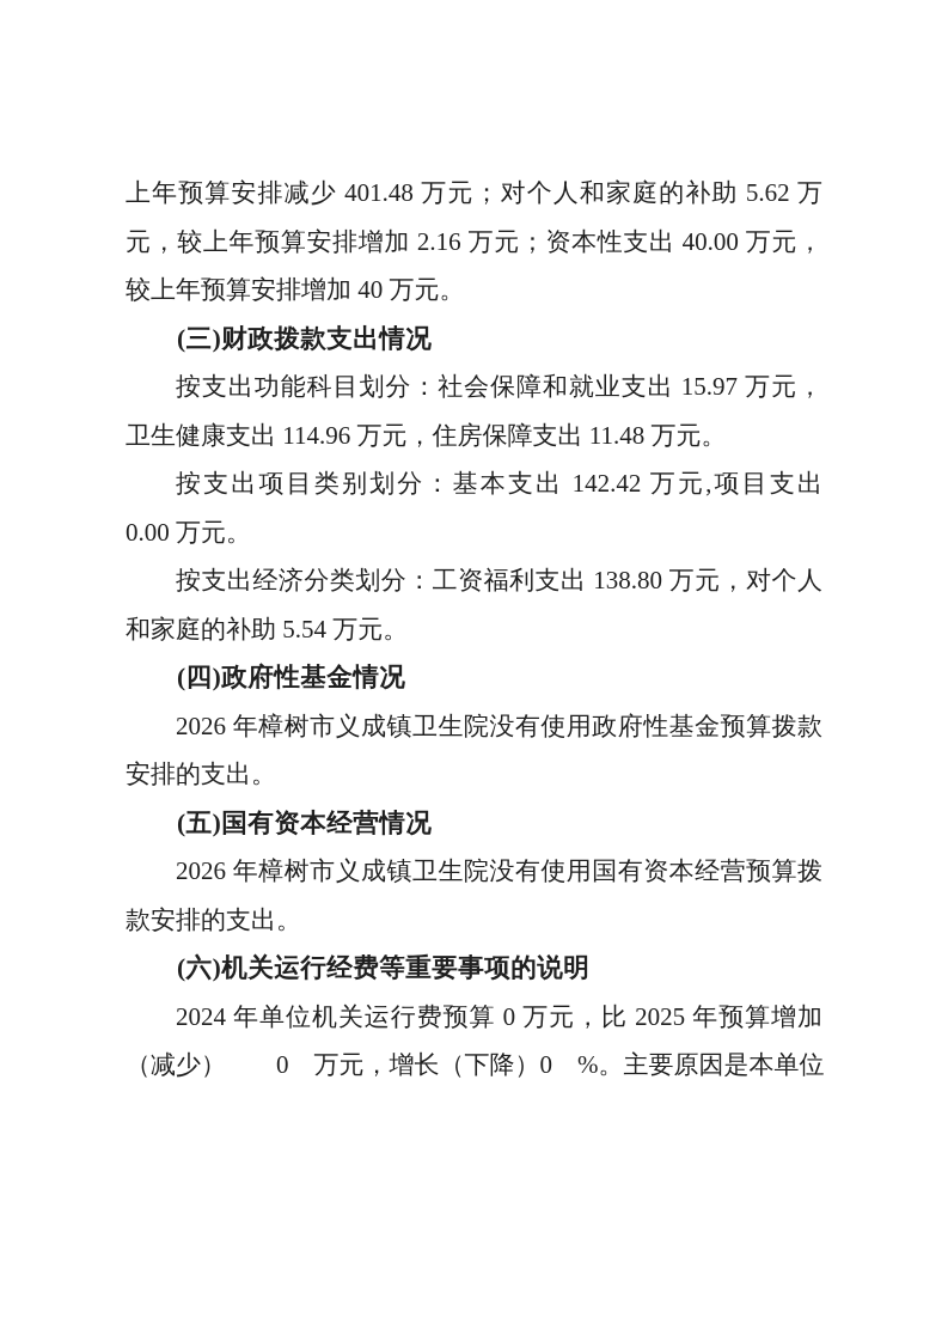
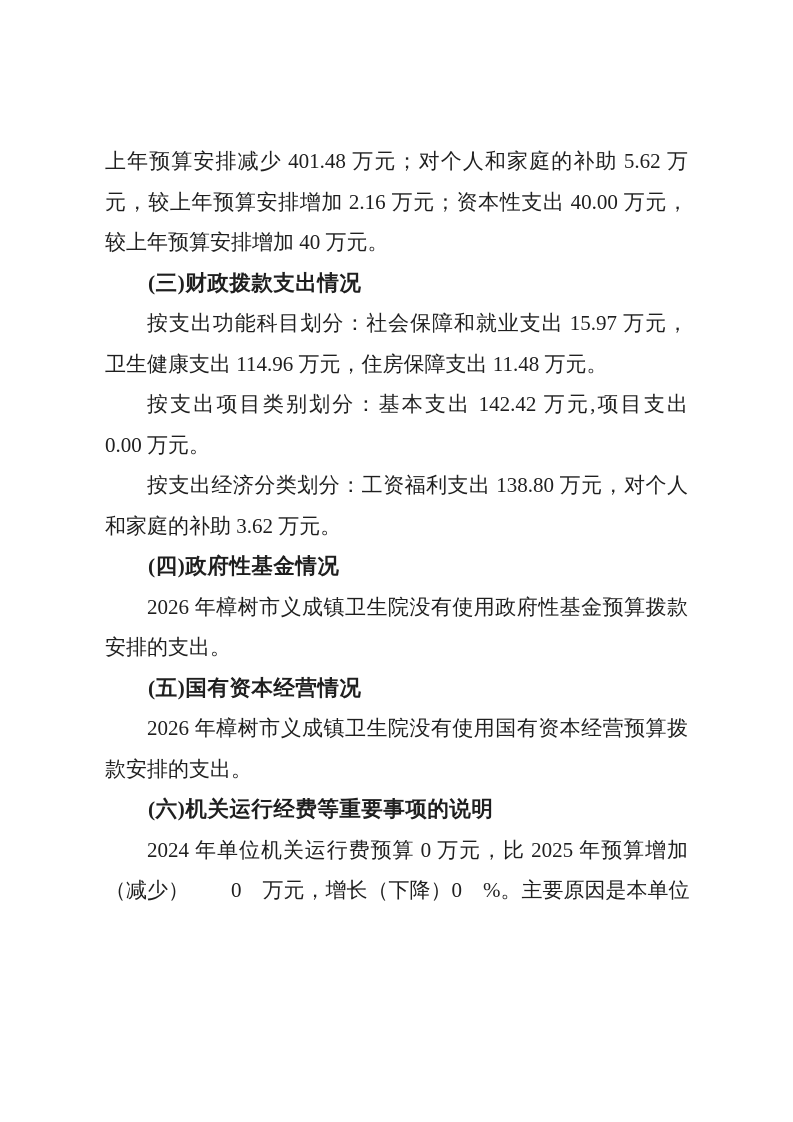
  上年预算安排减少 401.48 万元；对个人和家庭的补助 5.62 万
  元，较上年预算安排增加 2.16 万元；资本性支出 40.00 万元，
  较上年预算安排增加 40 万元。
  (三)财政拨款支出情况
  按支出功能科目划分：社会保障和就业支出 15.97 万元，
  卫生健康支出 114.96 万元，住房保障支出 11.48 万元。
  按支出项目类别划分：基本支出 142.42 万元,项目支出
  0.00 万元。
  按支出经济分类划分：工资福利支出 138.80 万元，对个人
- 和家庭的补助 5.54 万元。
+ 和家庭的补助 3.62 万元。
  (四)政府性基金情况
  2026 年樟树市义成镇卫生院没有使用政府性基金预算拨款
  安排的支出。
  (五)国有资本经营情况
  2026 年樟树市义成镇卫生院没有使用国有资本经营预算拨
  款安排的支出。
  (六)机关运行经费等重要事项的说明
  2024 年单位机关运行费预算 0 万元，比 2025 年预算增加
  （减少） 0 万元，增长（下降）0 %。主要原因是本单位
